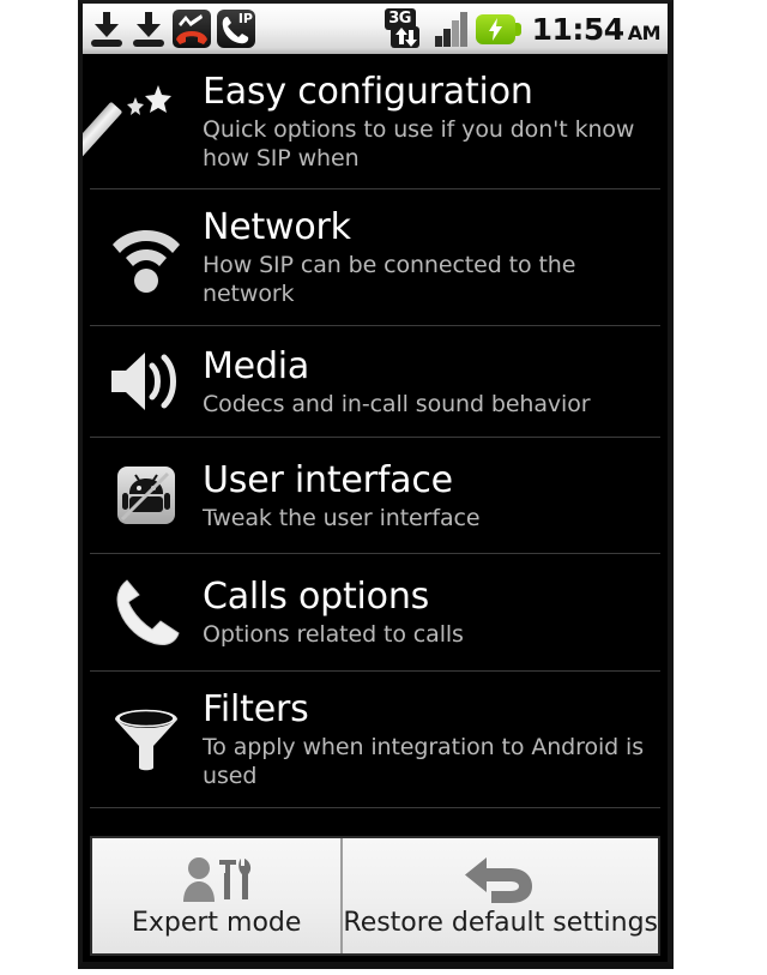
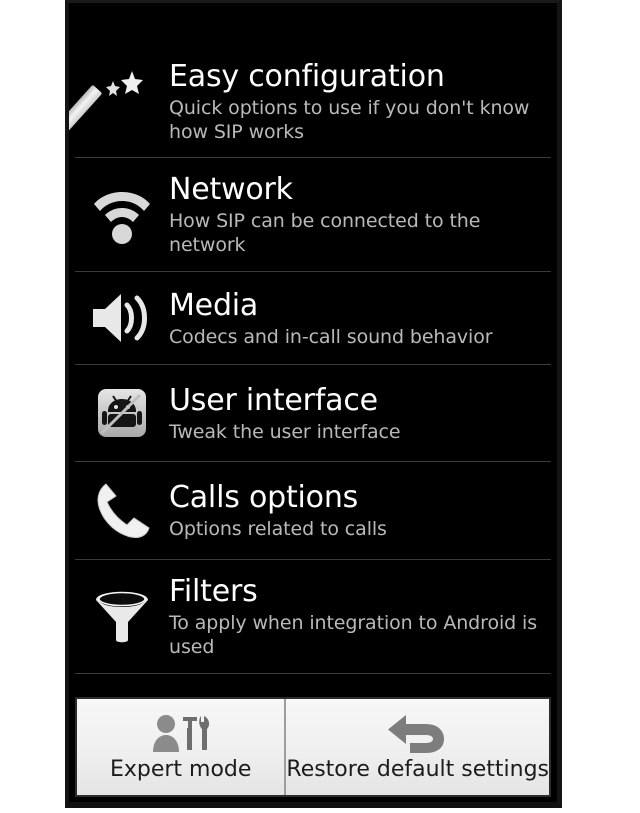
- IP
- 3G
- 11:54 AM
  Easy configuration
- Quick options to use if you don't know how SIP when
+ Quick options to use if you don't know how SIP works
  Network
  How SIP can be connected to the network
  Media
  Codecs and in-call sound behavior
  User interface
  Tweak the user interface
  Calls options
  Options related to calls
  Filters
  To apply when integration to Android is used
  Expert mode
  Restore default settings
